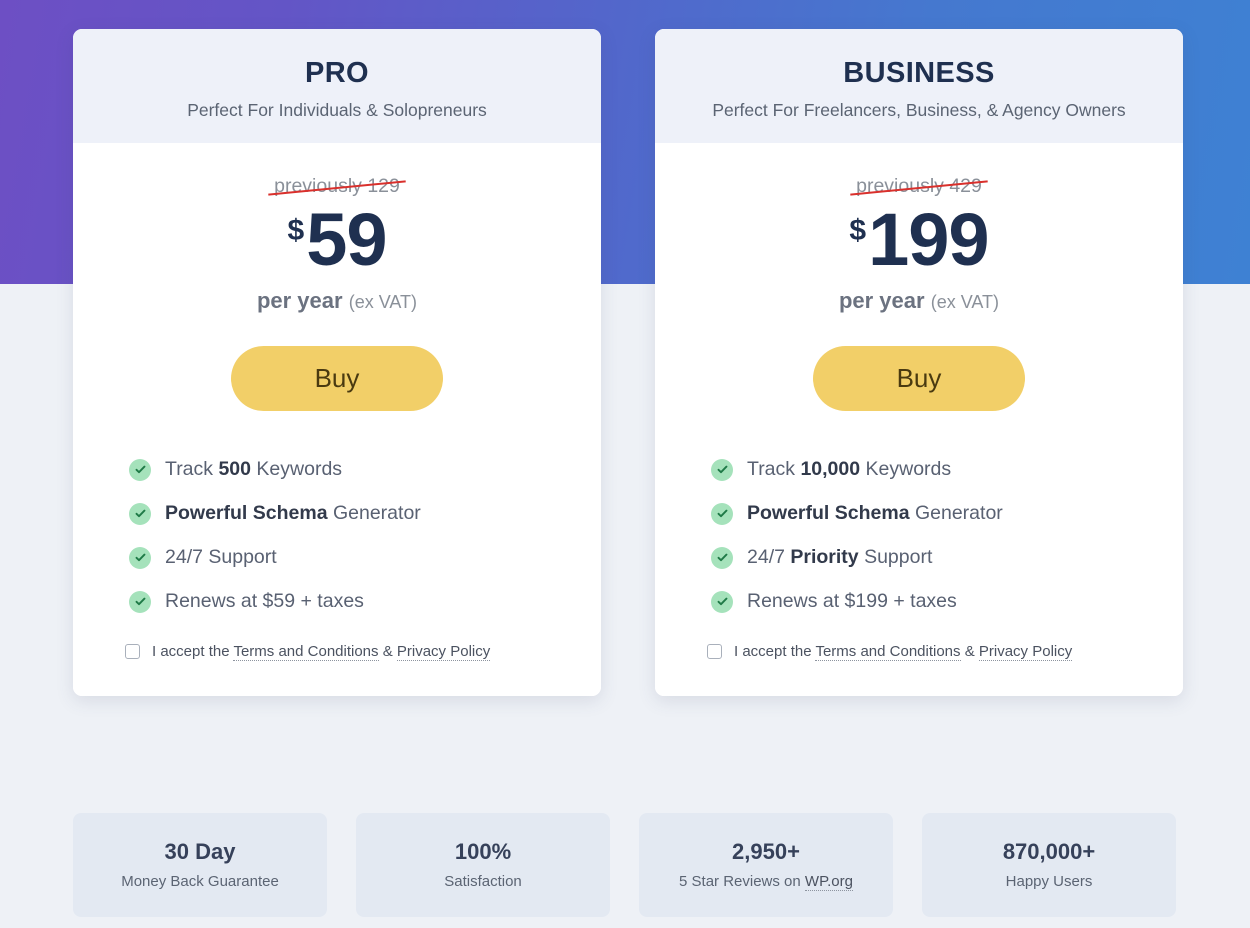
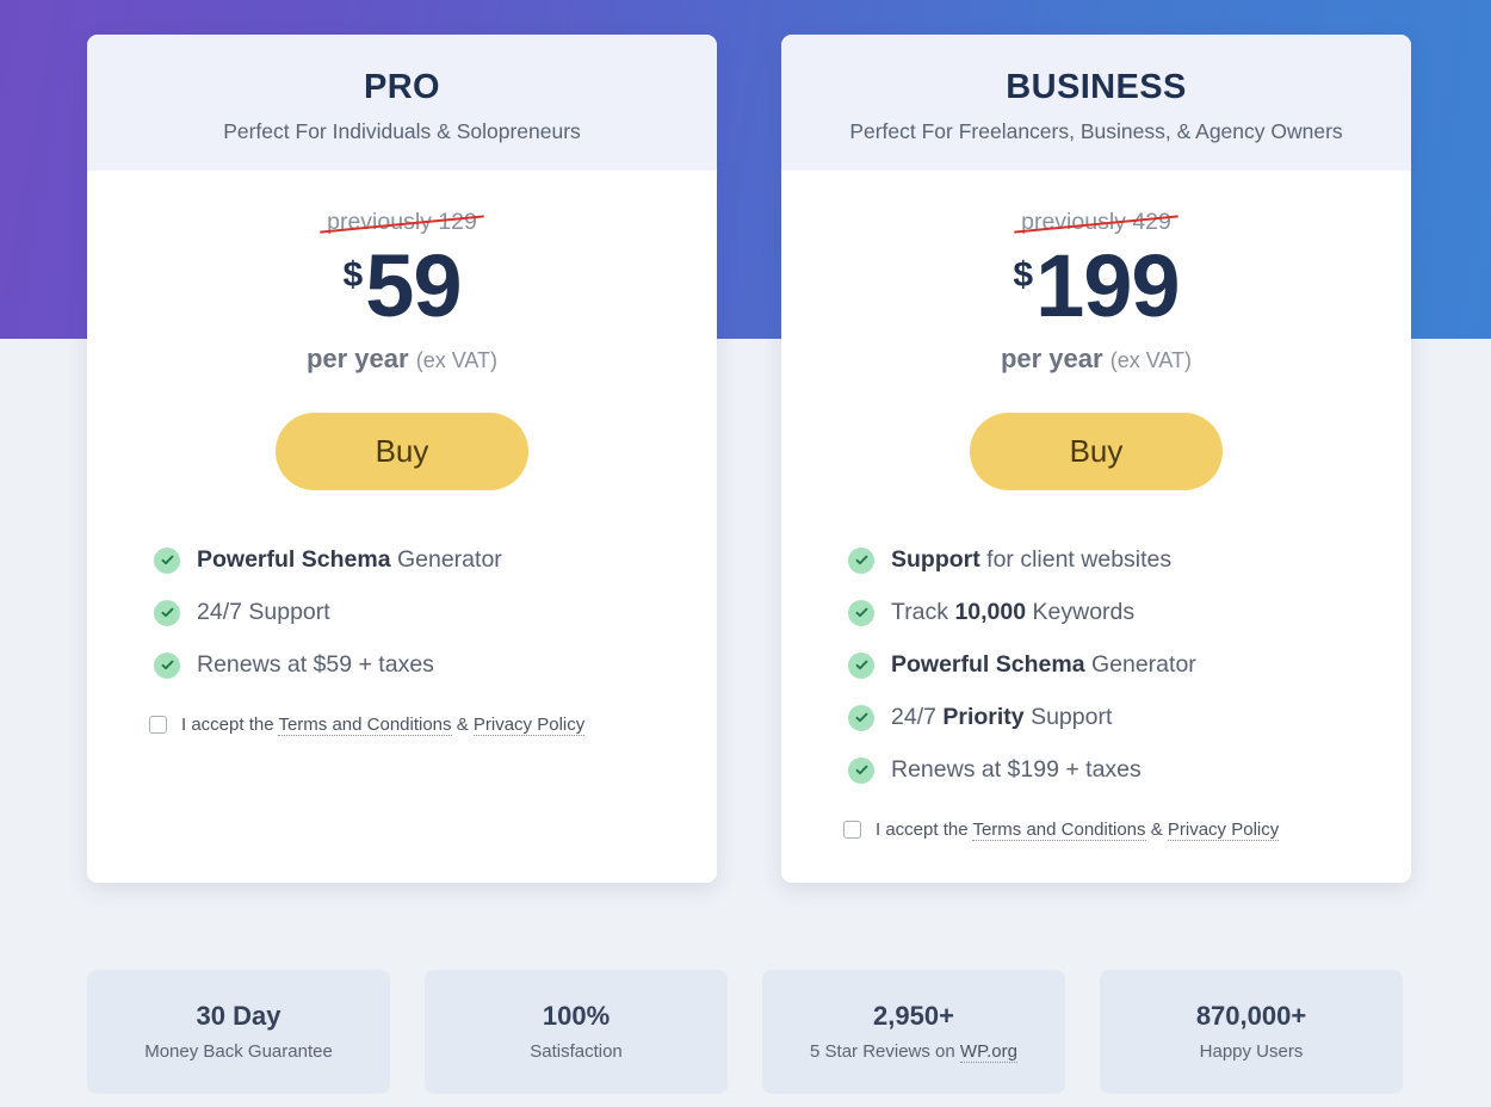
  PRO
  Perfect For Individuals & Solopreneurs
  $
  59
  per year (ex VAT)
  Buy
- Track 500 Keywords
  Powerful Schema Generator
  24/7 Support
  Renews at $59 + taxes
  I accept the Terms and Conditions & Privacy Policy
  BUSINESS
  Perfect For Freelancers, Business, & Agency Owners
  $
  199
  per year (ex VAT)
  Buy
+ Support for client websites
  Track 10,000 Keywords
  Powerful Schema Generator
  24/7 Priority Support
  Renews at $199 + taxes
  I accept the Terms and Conditions & Privacy Policy
  30 Day
  Money Back Guarantee
  100%
  Satisfaction
  2,950+
  5 Star Reviews on WP.org
  870,000+
  Happy Users
